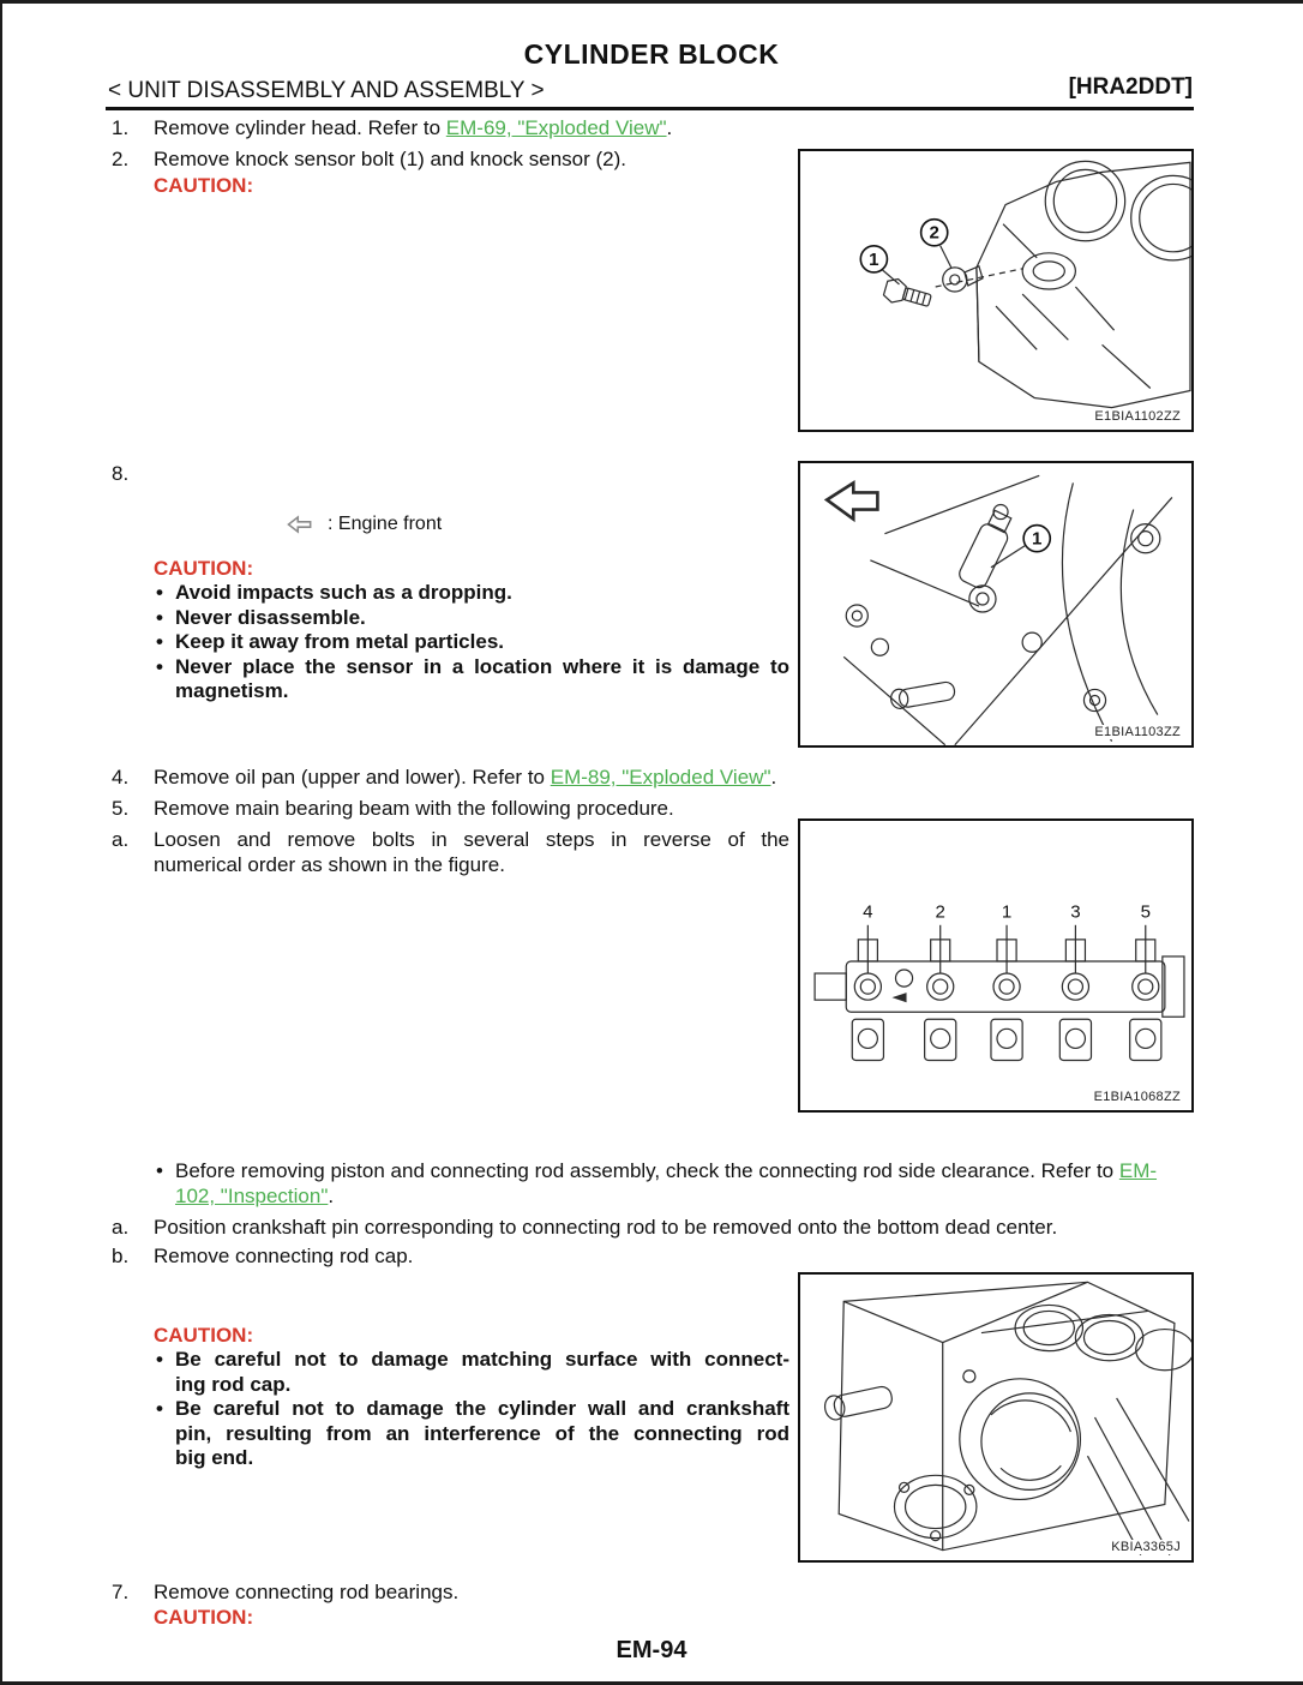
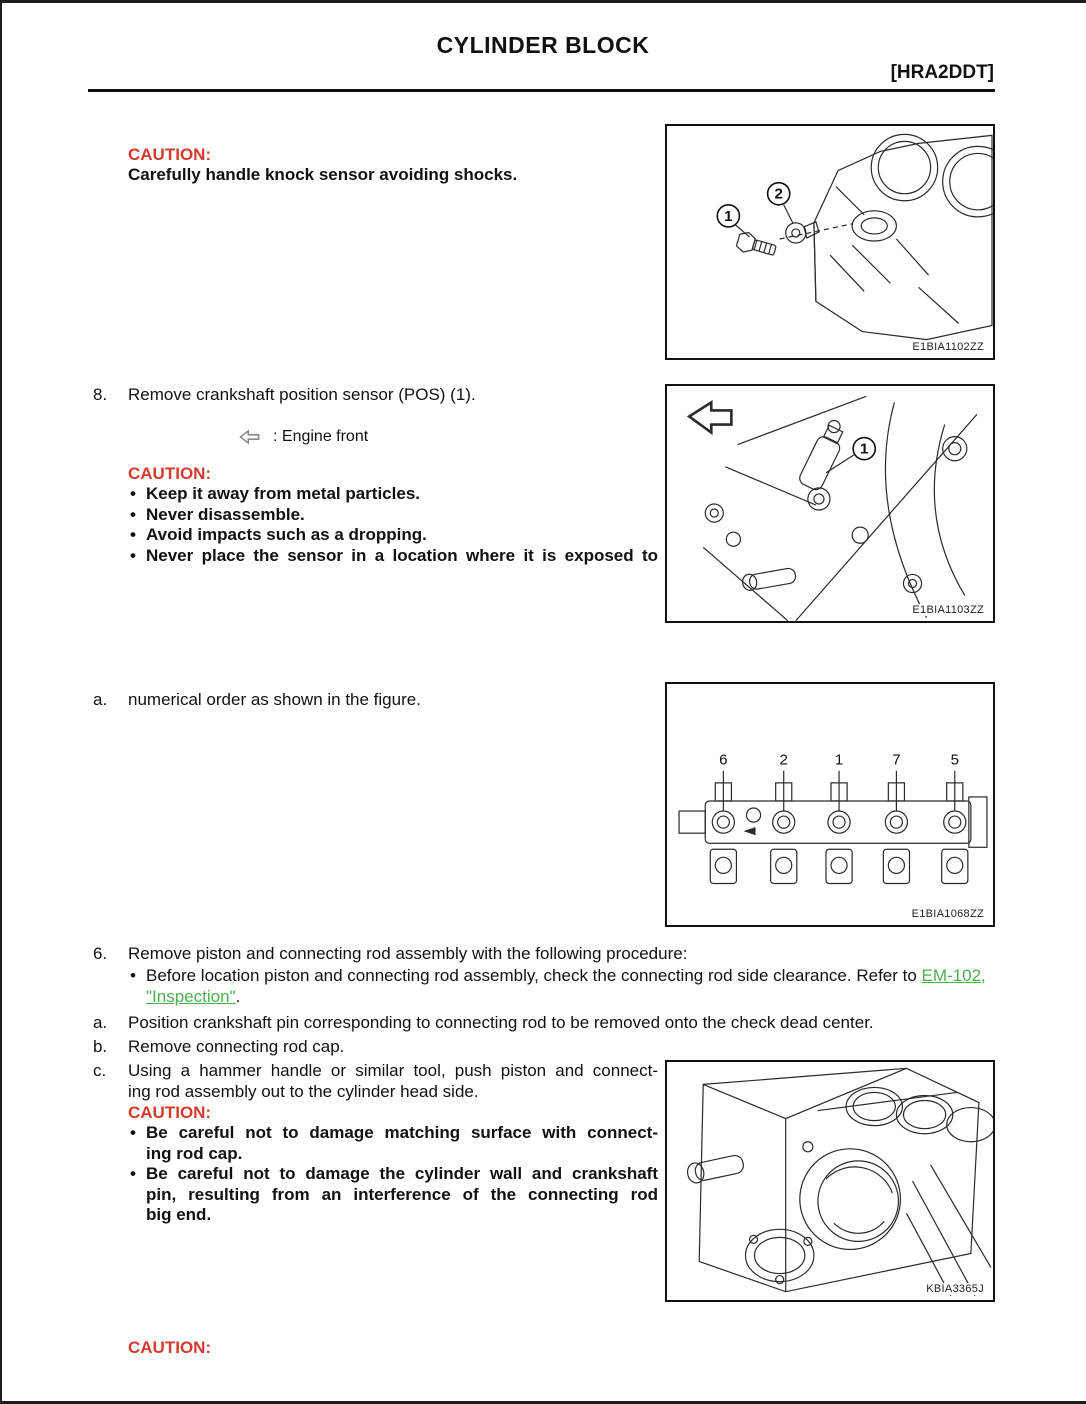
  CYLINDER BLOCK
- < UNIT DISASSEMBLY AND ASSEMBLY >
  [HRA2DDT]
- 1.
- Remove cylinder head. Refer to EM-69, "Exploded View".
- 2.
- Remove knock sensor bolt (1) and knock sensor (2).
  CAUTION:
+ Carefully handle knock sensor avoiding shocks.
  1
  2
  E1BIA1102ZZ
  8.
+ Remove crankshaft position sensor (POS) (1).
  : Engine front
  CAUTION:
  •
- Avoid impacts such as a dropping.
+ Keep it away from metal particles.
  •
  Never disassemble.
  •
- Keep it away from metal particles.
+ Avoid impacts such as a dropping.
  •
- Never place the sensor in a location where it is damage to
+ Never place the sensor in a location where it is exposed to
- magnetism.
  1
  E1BIA1103ZZ
- 4.
- Remove oil pan (upper and lower). Refer to EM-89, "Exploded View".
- 5.
- Remove main bearing beam with the following procedure.
  a.
- Loosen and remove bolts in several steps in reverse of the
  numerical order as shown in the figure.
- 4
+ 6
  2
  1
- 3
+ 7
  5
  E1BIA1068ZZ
+ 6.
+ Remove piston and connecting rod assembly with the following procedure:
  •
- Before removing piston and connecting rod assembly, check the connecting rod side clearance. Refer to EM-102, "Inspection".
+ Before location piston and connecting rod assembly, check the connecting rod side clearance. Refer to EM-102, "Inspection".
  a.
- Position crankshaft pin corresponding to connecting rod to be removed onto the bottom dead center.
+ Position crankshaft pin corresponding to connecting rod to be removed onto the check dead center.
  b.
  Remove connecting rod cap.
+ c.
+ Using a hammer handle or similar tool, push piston and connect-
+ ing rod assembly out to the cylinder head side.
  CAUTION:
  •
  Be careful not to damage matching surface with connect-
  ing rod cap.
  •
  Be careful not to damage the cylinder wall and crankshaft
  pin, resulting from an interference of the connecting rod
  big end.
  KBIA3365J
- 7.
- Remove connecting rod bearings.
  CAUTION:
- EM-94
